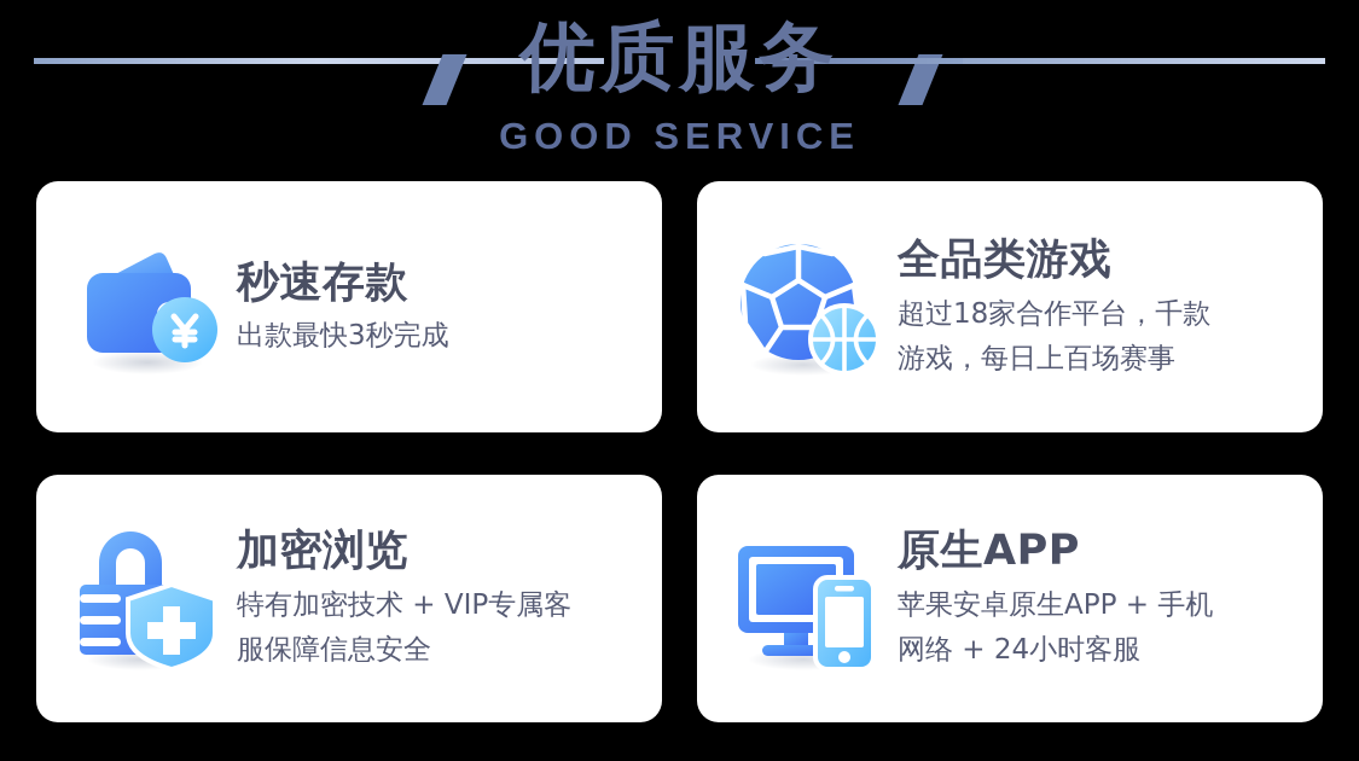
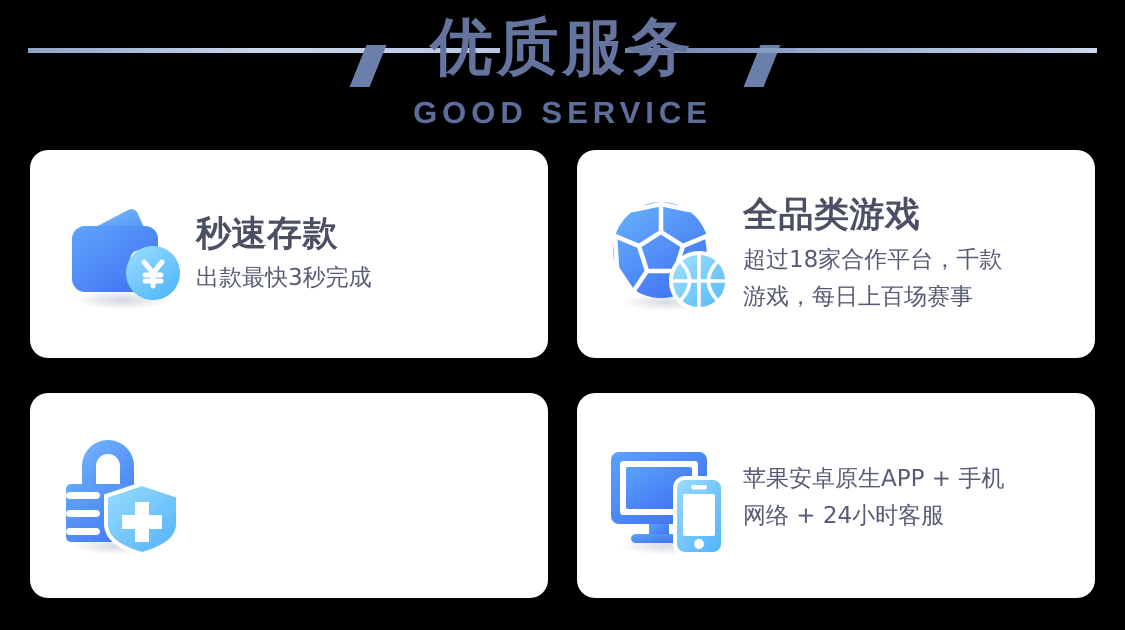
  优质服务
  GOOD SERVICE
  秒速存款
  出款最快3秒完成
  全品类游戏
  超过18家合作平台，千款
  游戏，每日上百场赛事
- 加密浏览
- 特有加密技术 + VIP专属客
- 服保障信息安全
- 原生APP
  苹果安卓原生APP + 手机
  网络 + 24小时客服
